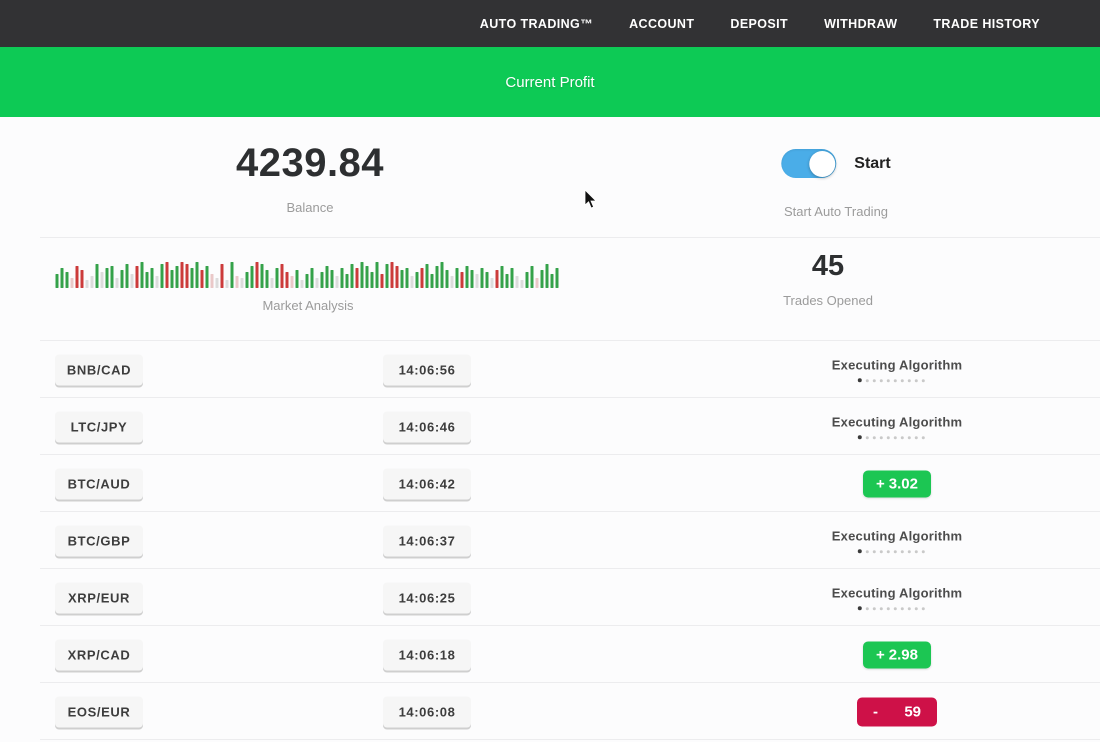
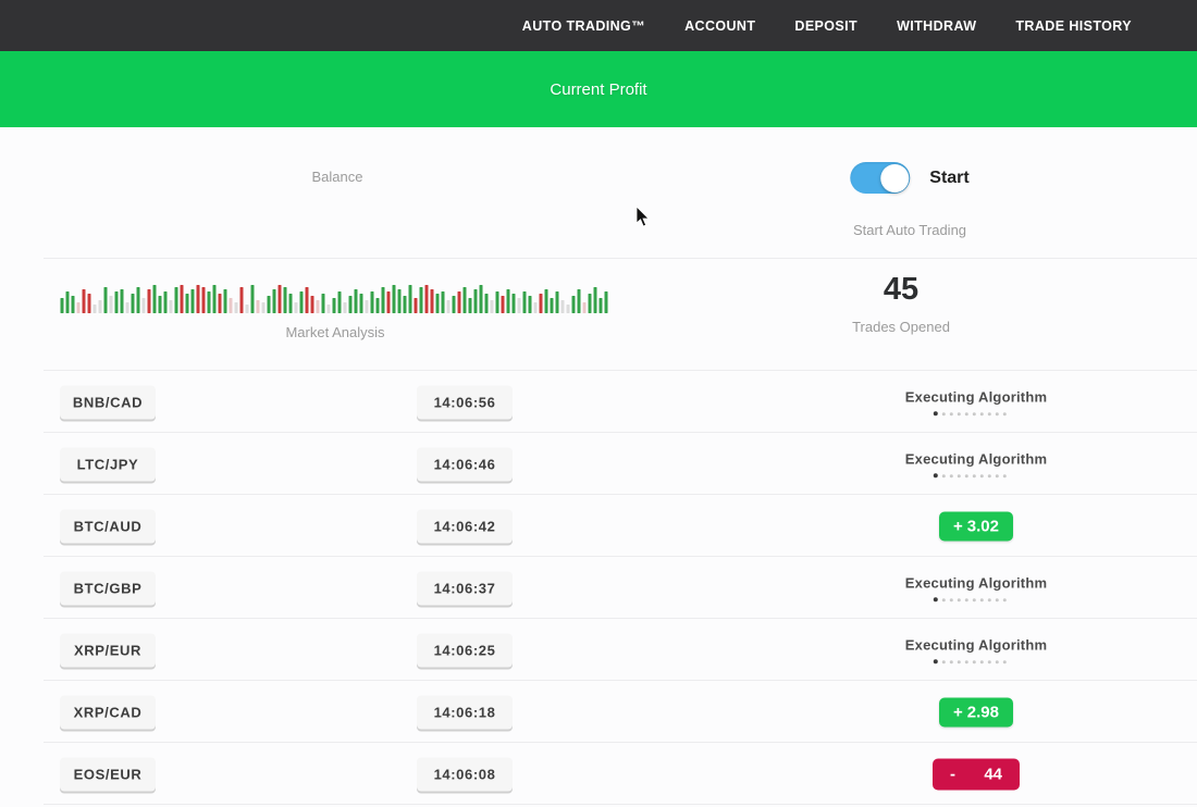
  AUTO TRADING™
  ACCOUNT
  DEPOSIT
  WITHDRAW
  TRADE HISTORY
  Current Profit
- 4239.84
  Balance
  Start
  Start Auto Trading
  Market Analysis
  45
  Trades Opened
  BNB/CAD
  14:06:56
  Executing Algorithm
  LTC/JPY
  14:06:46
  Executing Algorithm
  BTC/AUD
  14:06:42
  +
  3.02
  BTC/GBP
  14:06:37
  Executing Algorithm
  XRP/EUR
  14:06:25
  Executing Algorithm
  XRP/CAD
  14:06:18
  +
  2.98
  EOS/EUR
  14:06:08
  -
- 59
+ 44
